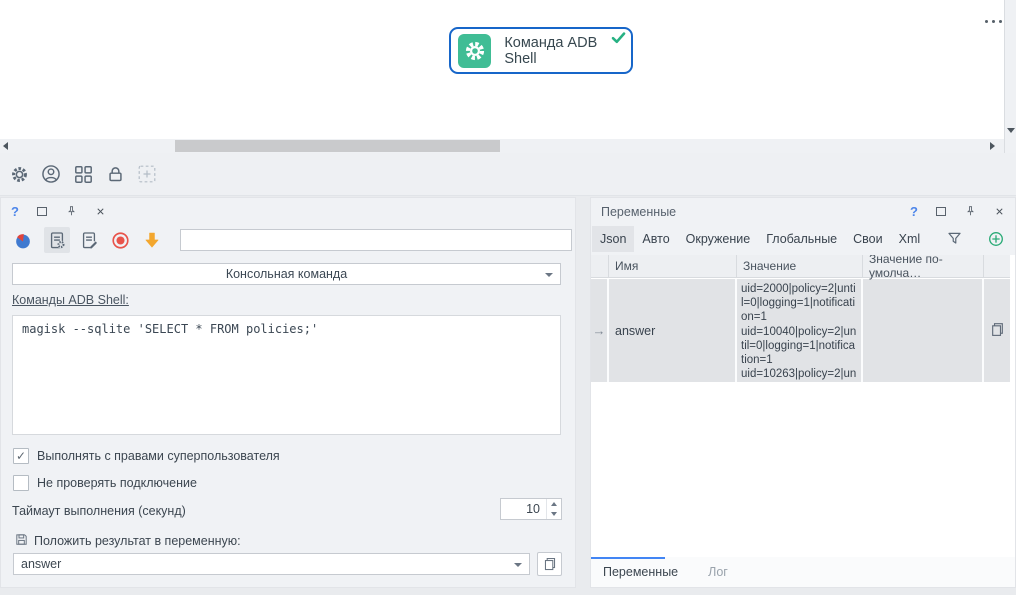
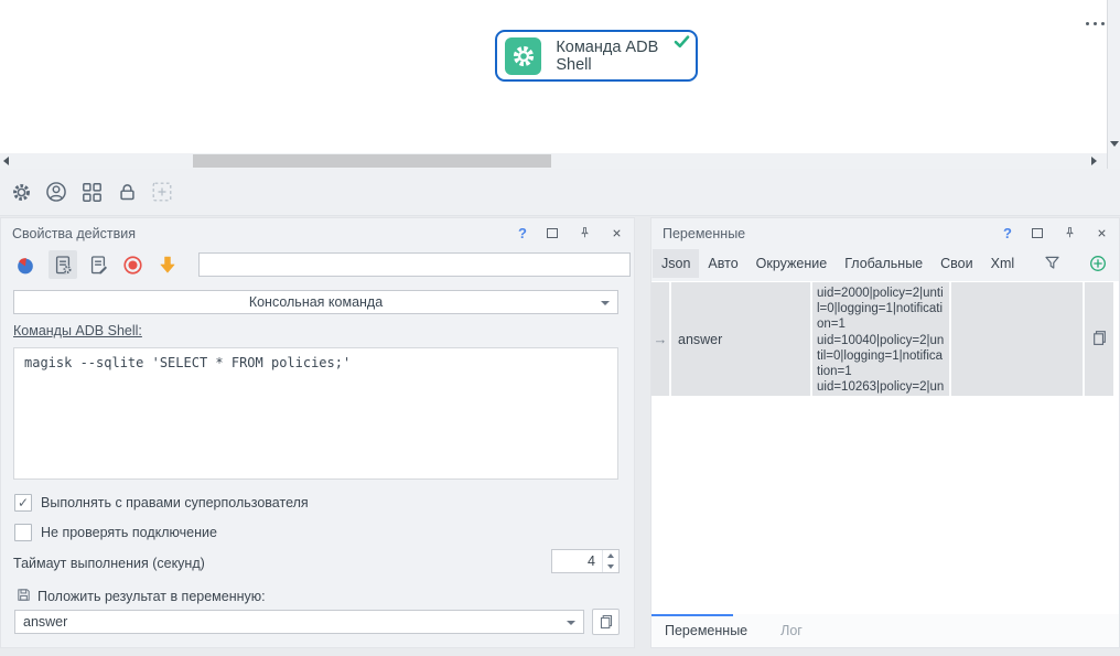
  Команда ADB Shell
+ Свойства действия
  ?
  Консольная команда
  Команды ADB Shell:
  magisk --sqlite 'SELECT * FROM policies;'
  ✓
  Выполнять с правами суперпользователя
  Не проверять подключение
  Таймаут выполнения (секунд)
- 10
+ 4
  Положить результат в переменную:
  answer
  Переменные
  ?
  Json
  Авто
  Окружение
  Глобальные
  Свои
  Xml
- Имя
- Значение
- Значение по-умолча…
  →
  answer
  uid=2000|policy=2|until=0|logging=1|notification=1
  uid=10040|policy=2|until=0|logging=1|notification=1
  uid=10263|policy=2|un
  Переменные
  Лог
